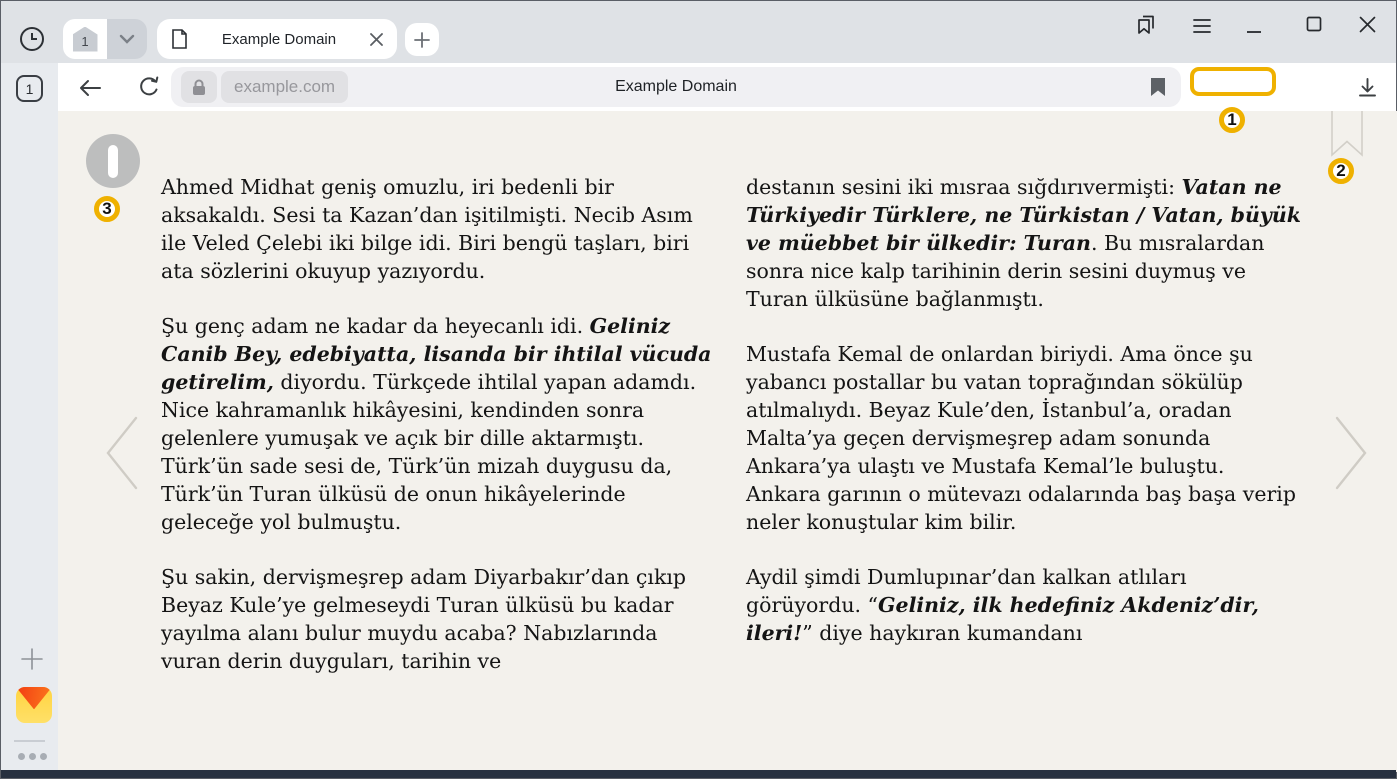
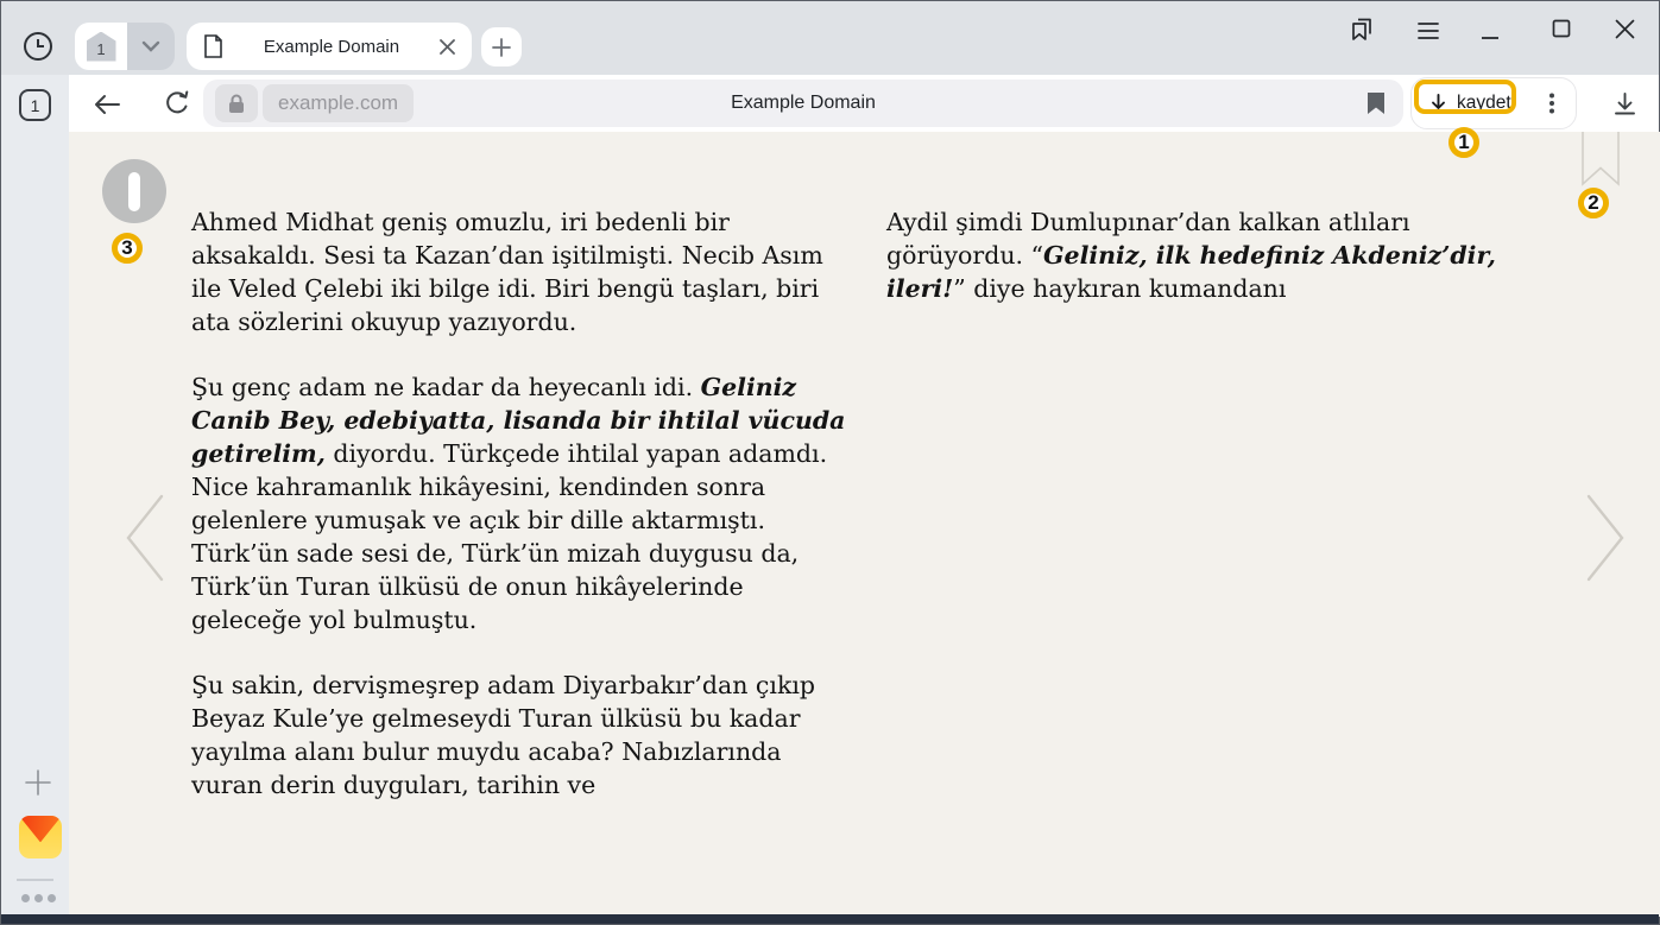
  1
  Example Domain
  example.com
  Example Domain
+ kaydet
  1
  Ahmed Midhat geniş omuzlu, iri bedenli bir aksakaldı. Sesi ta Kazan’dan işitilmişti. Necib Asım ile Veled Çelebi iki bilge idi. Biri bengü taşları, biri ata sözlerini okuyup yazıyordu.
  Şu genç adam ne kadar da heyecanlı idi. Geliniz Canib Bey, edebiyatta, lisanda bir ihtilal vücuda getirelim, diyordu. Türkçede ihtilal yapan adamdı. Nice kahramanlık hikâyesini, kendinden sonra gelenlere yumuşak ve açık bir dille aktarmıştı. Türk’ün sade sesi de, Türk’ün mizah duygusu da, Türk’ün Turan ülküsü de onun hikâyelerinde geleceğe yol bulmuştu.
  Şu sakin, dervişmeşrep adam Diyarbakır’dan çıkıp Beyaz Kule’ye gelmeseydi Turan ülküsü bu kadar yayılma alanı bulur muydu acaba? Nabızlarında vuran derin duyguları, tarihin ve
- destanın sesini iki mısraa sığdırıvermişti: Vatan ne Türkiyedir Türklere, ne Türkistan / Vatan, büyük ve müebbet bir ülkedir: Turan. Bu mısralardan sonra nice kalp tarihinin derin sesini duymuş ve Turan ülküsüne bağlanmıştı.
- Mustafa Kemal de onlardan biriydi. Ama önce şu yabancı postallar bu vatan toprağından sökülüp atılmalıydı. Beyaz Kule’den, İstanbul’a, oradan Malta’ya geçen dervişmeşrep adam sonunda Ankara’ya ulaştı ve Mustafa Kemal’le buluştu. Ankara garının o mütevazı odalarında baş başa verip neler konuştular kim bilir.
  Aydil şimdi Dumlupınar’dan kalkan atlıları görüyordu. “Geliniz, ilk hedefiniz Akdeniz’dir, ileri!” diye haykıran kumandanı
  1
  2
  3
